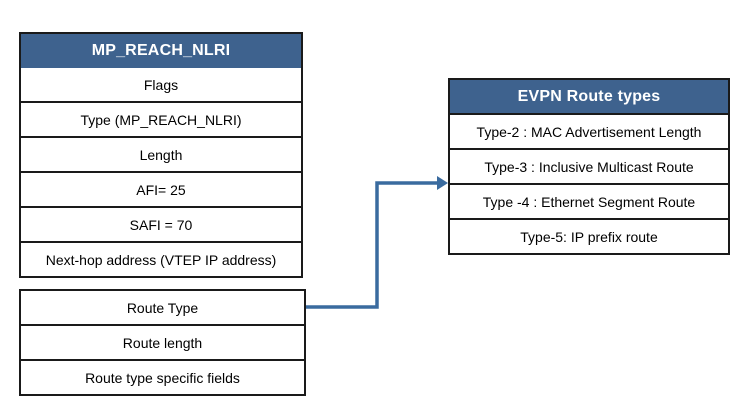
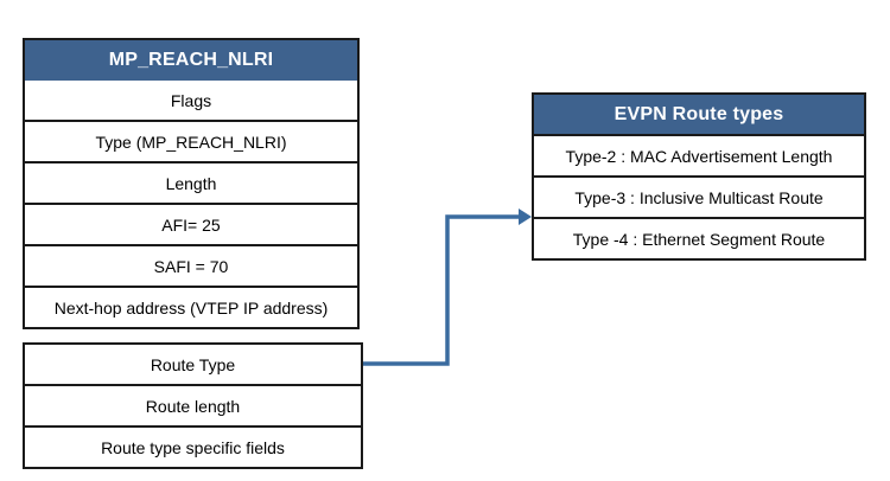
  MP_REACH_NLRI
  Flags
  Type (MP_REACH_NLRI)
  Length
  AFI= 25
  SAFI = 70
  Next-hop address (VTEP IP address)
  Route Type
  Route length
  Route type specific fields
  EVPN Route types
  Type-2 : MAC Advertisement Length
  Type-3 : Inclusive Multicast Route
  Type -4 : Ethernet Segment Route
- Type-5: IP prefix route
